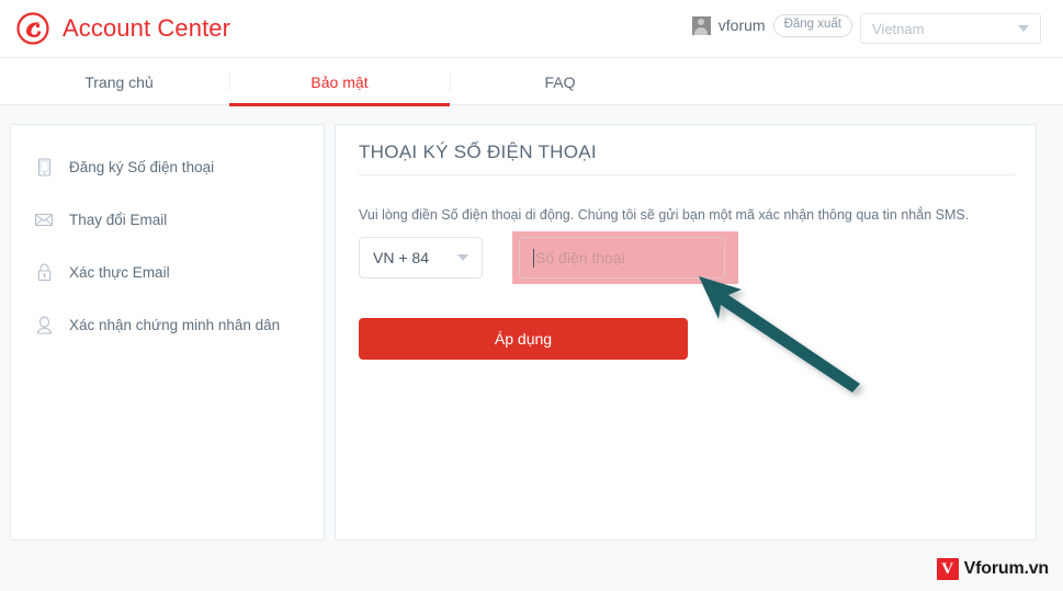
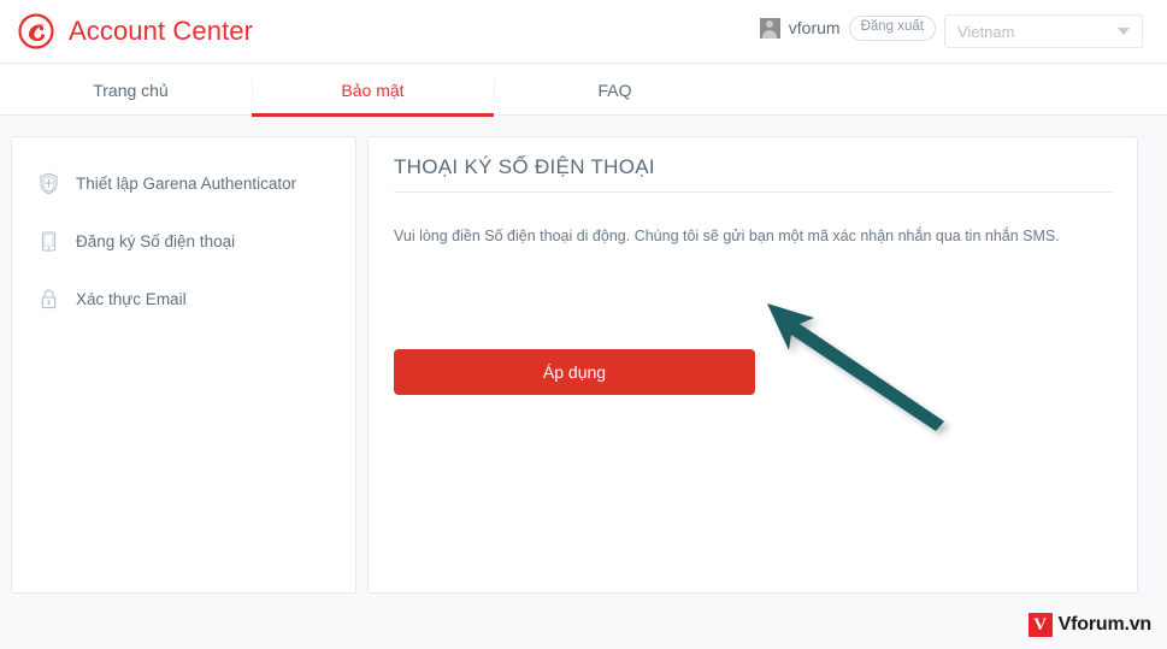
  Account Center
  vforum
  Đăng xuất
  Vietnam
  Trang chủ
  Bảo mật
  FAQ
+ Thiết lập Garena Authenticator
  Đăng ký Số điện thoại
- Thay đổi Email
  Xác thực Email
- Xác nhận chứng minh nhân dân
  THOẠI KÝ SỐ ĐIỆN THOẠI
- Vui lòng điền Số điện thoại di động. Chúng tôi sẽ gửi bạn một mã xác nhận thông qua tin nhắn SMS.
+ Vui lòng điền Số điện thoại di động. Chúng tôi sẽ gửi bạn một mã xác nhận nhắn qua tin nhắn SMS.
- VN + 84
- Số điện thoại
  Áp dụng
  V
  Vforum.vn
